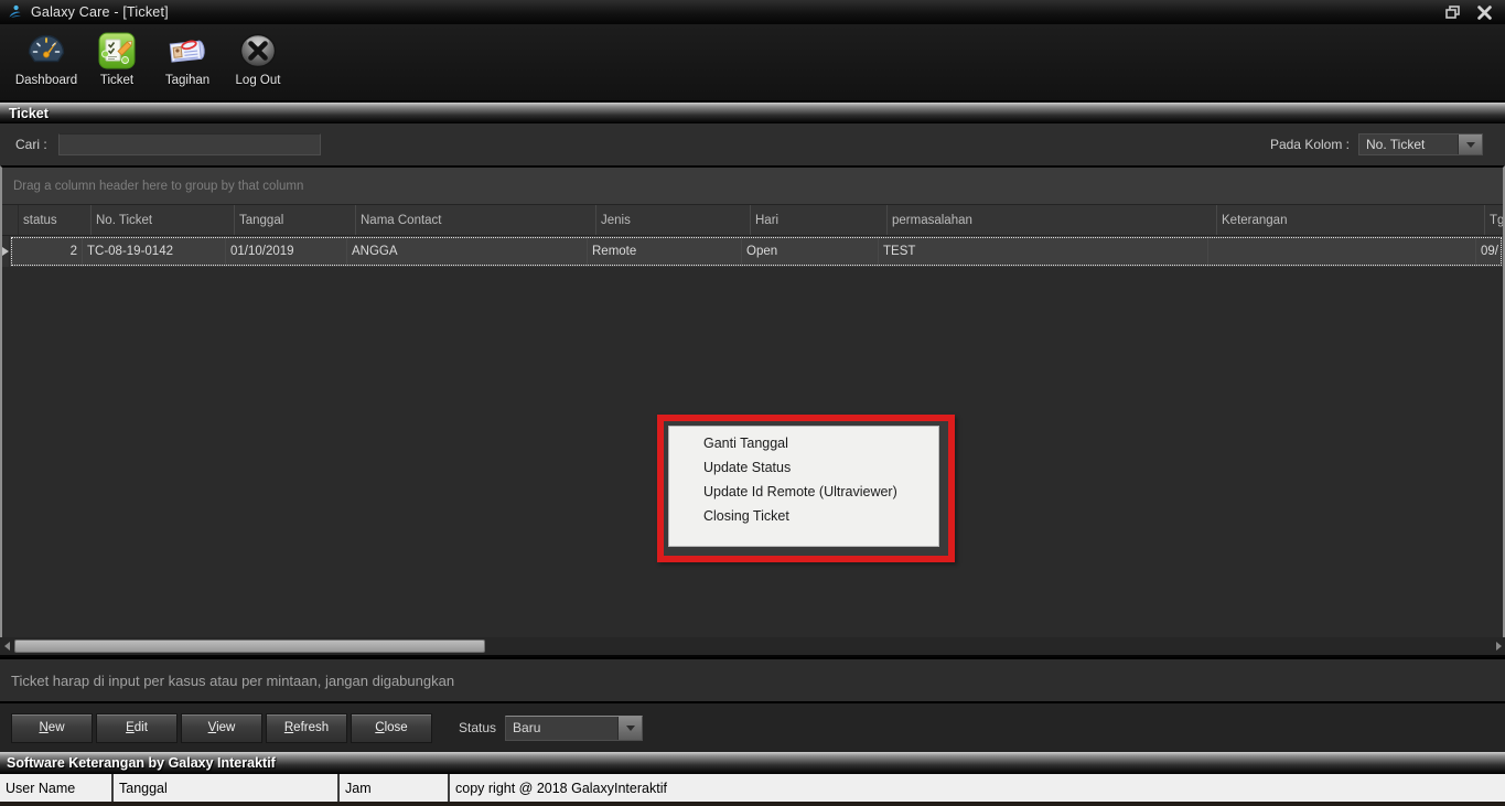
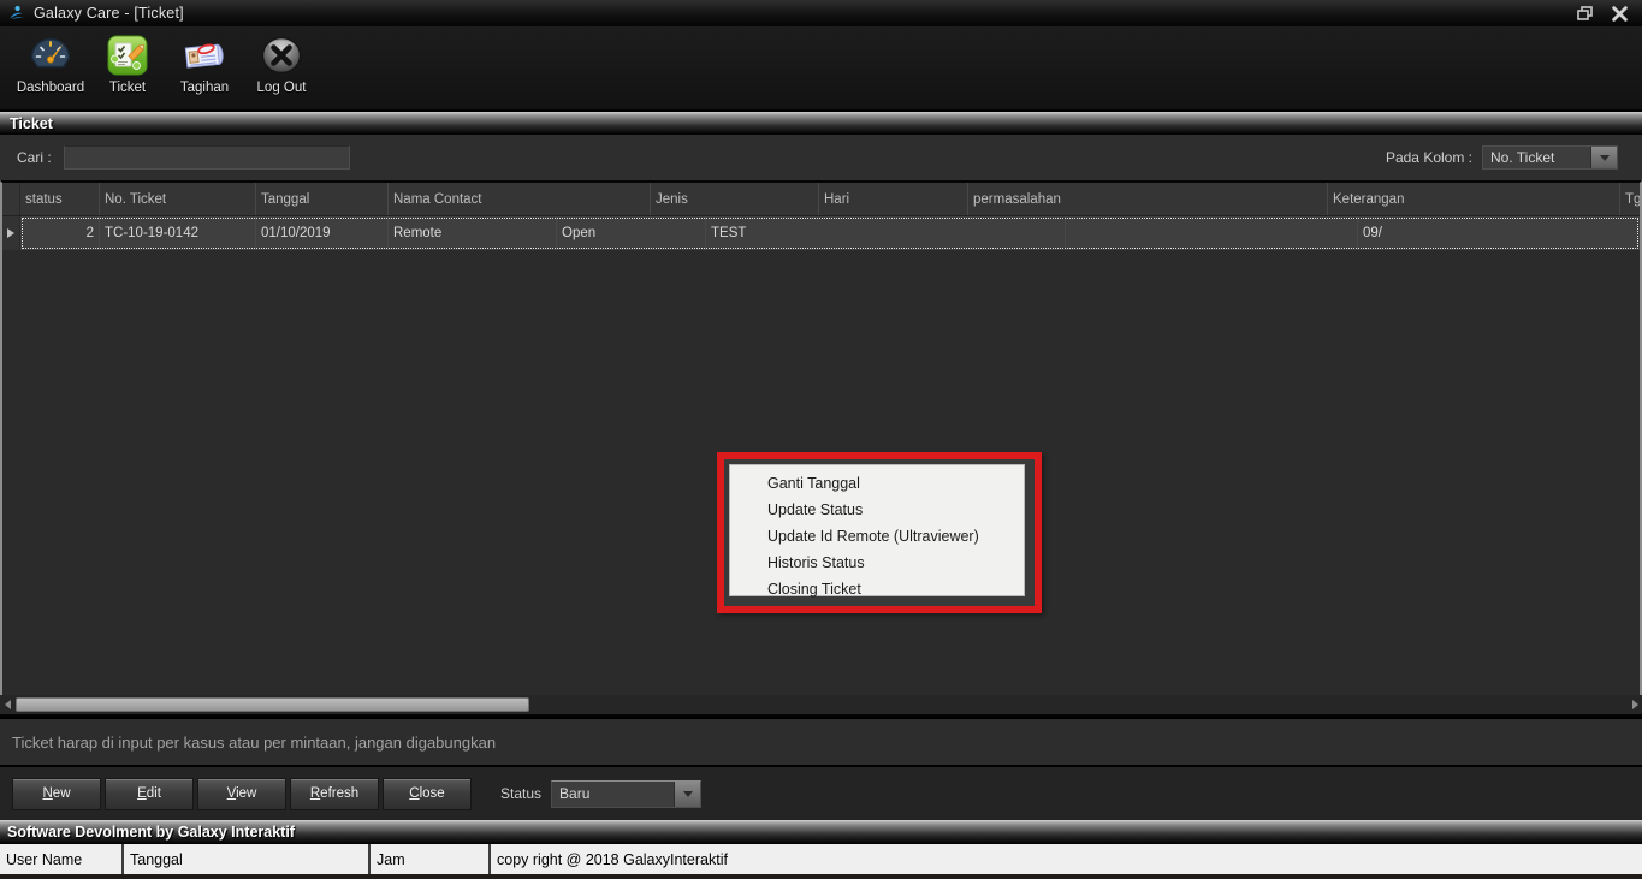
  Galaxy Care - [Ticket]
  Dashboard
  Ticket
  Tagihan
  Log Out
  Ticket
  Cari :
  Pada Kolom :
  No. Ticket
- Drag a column header here to group by that column
  status
  No. Ticket
  Tanggal
  Nama Contact
  Jenis
  Hari
  permasalahan
  Keterangan
  2
- TC-08-19-0142
+ TC-10-19-0142
  01/10/2019
- ANGGA
  Remote
  Open
  TEST
  09/
  Ganti Tanggal
  Update Status
  Update Id Remote (Ultraviewer)
+ Historis Status
  Closing Ticket
  Ticket harap di input per kasus atau per mintaan, jangan digabungkan
  New
  Edit
  View
  Refresh
  Close
  Status
  Baru
- Software Keterangan by Galaxy Interaktif
+ Software Devolment by Galaxy Interaktif
  User Name
  Tanggal
  Jam
  copy right @ 2018 GalaxyInteraktif
